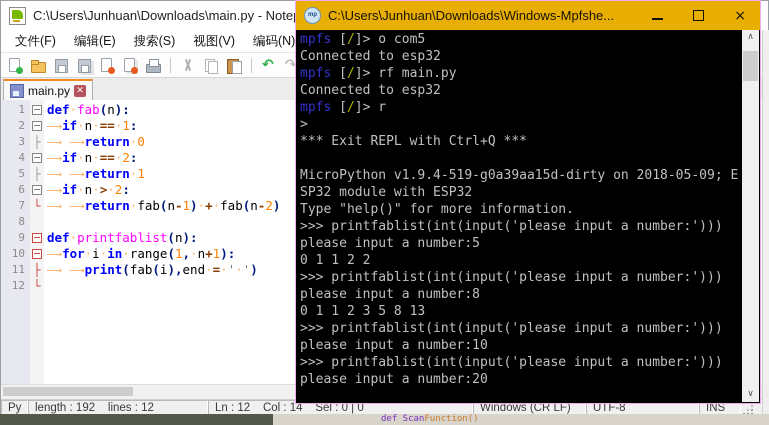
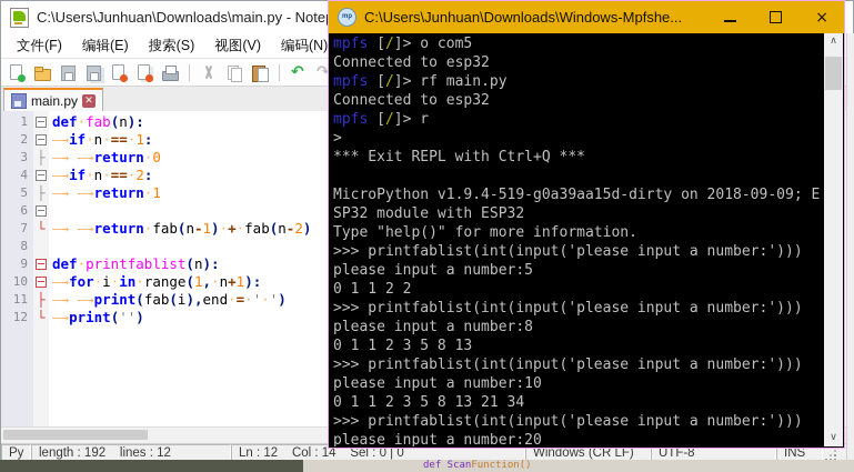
  C:\Users\Junhuan\Downloads\main.py - Note
  文件(F)
  编辑(E)
  搜索(S)
  视图(V)
  编码(N)
  main.py
  ✕
  1
  def·fab(n):
  2
  —→if·n·==·1:
  3
  ├
  —→ —→return·0
  4
  —→if·n·==·2:
  5
  ├
  —→ —→return·1
  6
- —→if·n·>·2:
  7
  └
  —→ —→return·fab(n-1)·+·fab(n-2)
  8
  9
  def·printfablist(n):
  10
  —→for·i·in·range(1,·n+1):
  11
  ├
  —→ —→print(fab(i),end·=·'·')
  12
  └
+ —→print('')
  Py
  length : 192 lines : 12
  Ln : 12 Col : 14 Sel : 0 | 0
  Windows (CR LF)
  UTF-8
  INS
  def ScanFunction()
  C:\Users\Junhuan\Downloads\Windows-Mpfshe...
  ×
  mpfs [/]> o com5
  Connected to esp32
  mpfs [/]> rf main.py
  Connected to esp32
  mpfs [/]> r
  >
  *** Exit REPL with Ctrl+Q ***
- MicroPython v1.9.4-519-g0a39aa15d-dirty on 2018-05-09; E
+ MicroPython v1.9.4-519-g0a39aa15d-dirty on 2018-09-09; E
  SP32 module with ESP32
  Type "help()" for more information.
  >>> printfablist(int(input('please input a number:')))
  please input a number:5
  0 1 1 2 2
  >>> printfablist(int(input('please input a number:')))
  please input a number:8
  0 1 1 2 3 5 8 13
  >>> printfablist(int(input('please input a number:')))
  please input a number:10
+ 0 1 1 2 3 5 8 13 21 34
  >>> printfablist(int(input('please input a number:')))
  please input a number:20
  ∧
  ∨
